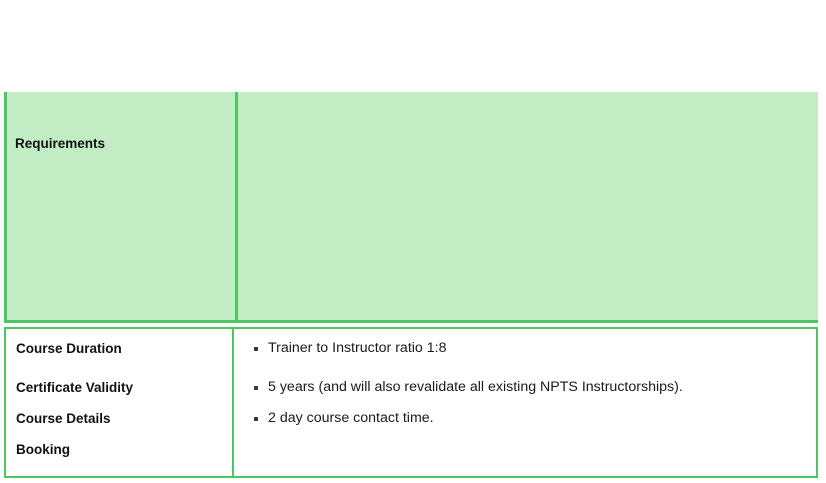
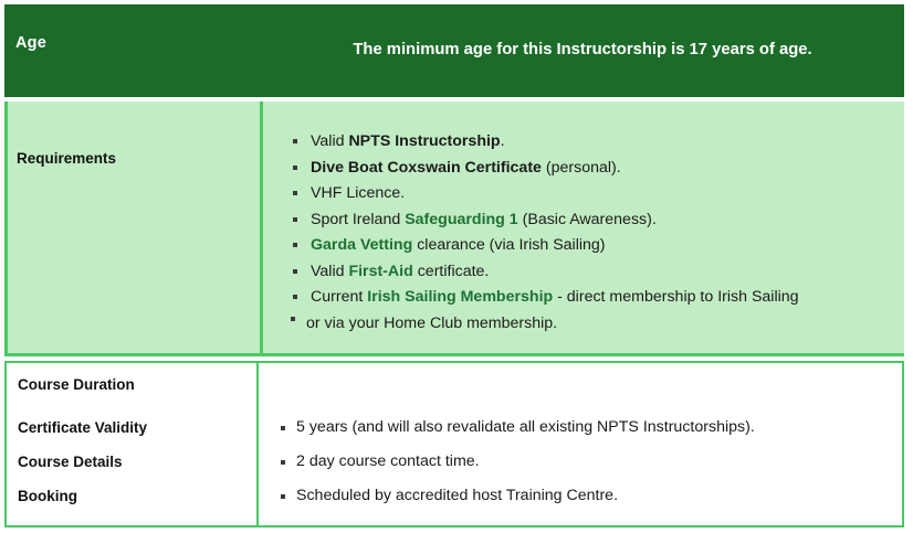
+ Age
+ The minimum age for this Instructorship is 17 years of age.
  Requirements
+ Valid NPTS Instructorship.
+ Dive Boat Coxswain Certificate (personal).
+ VHF Licence.
+ Sport Ireland Safeguarding 1 (Basic Awareness).
+ Garda Vetting clearance (via Irish Sailing)
+ Valid First-Aid certificate.
+ Current Irish Sailing Membership - direct membership to Irish Sailing
+ or via your Home Club membership.
  Course Duration
  Certificate Validity
  Course Details
  Booking
- Trainer to Instructor ratio 1:8
  5 years (and will also revalidate all existing NPTS Instructorships).
  2 day course contact time.
+ Scheduled by accredited host Training Centre.
